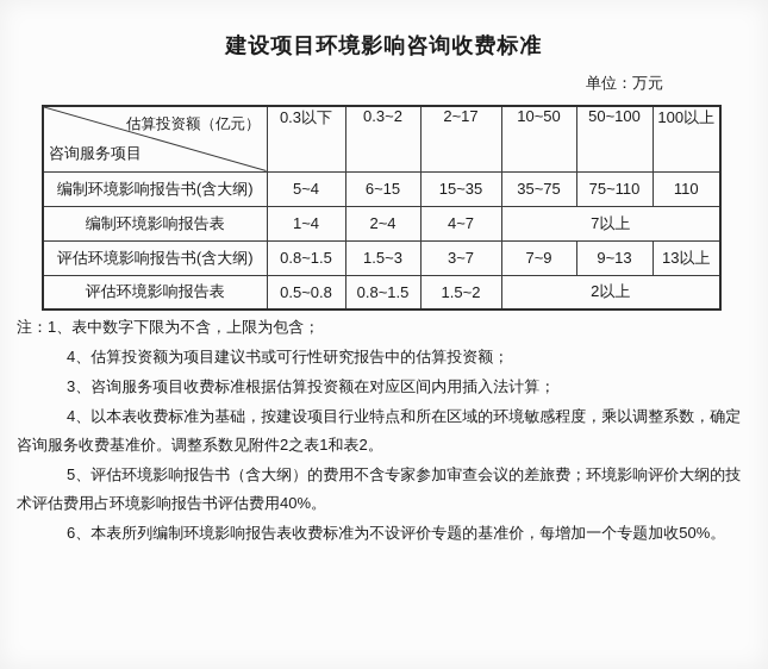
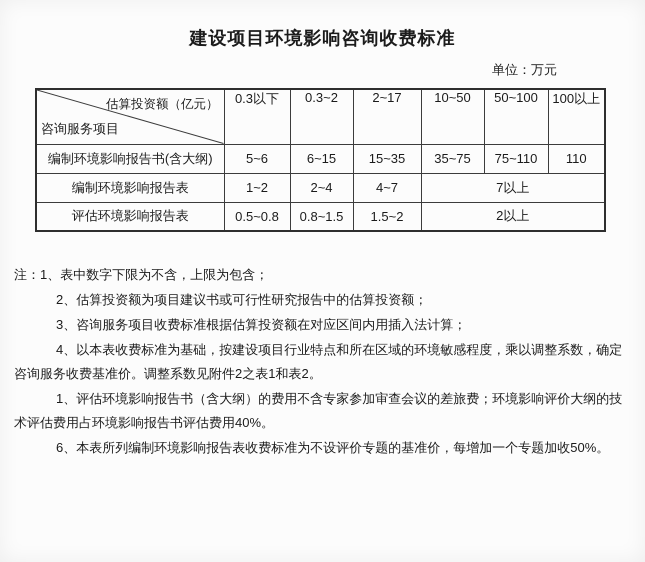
  建设项目环境影响咨询收费标准
  单位：万元
  估算投资额（亿元） 咨询服务项目	0.3以下	0.3~2	2~17	10~50	50~100	100以上
- 编制环境影响报告书(含大纲)	5~4	6~15	15~35	35~75	75~110	110
+ 编制环境影响报告书(含大纲)	5~6	6~15	15~35	35~75	75~110	110
- 编制环境影响报告表	1~4	2~4	4~7	7以上
+ 编制环境影响报告表	1~2	2~4	4~7	7以上
- 评估环境影响报告书(含大纲)	0.8~1.5	1.5~3	3~7	7~9	9~13	13以上
  评估环境影响报告表	0.5~0.8	0.8~1.5	1.5~2	2以上
  注：1、表中数字下限为不含，上限为包含；
- 4、估算投资额为项目建议书或可行性研究报告中的估算投资额；
+ 2、估算投资额为项目建议书或可行性研究报告中的估算投资额；
  3、咨询服务项目收费标准根据估算投资额在对应区间内用插入法计算；
  4、以本表收费标准为基础，按建设项目行业特点和所在区域的环境敏感程度，乘以调整系数，确定咨询服务收费基准价。调整系数见附件2之表1和表2。
- 5、评估环境影响报告书（含大纲）的费用不含专家参加审查会议的差旅费；环境影响评价大纲的技术评估费用占环境影响报告书评估费用40%。
+ 1、评估环境影响报告书（含大纲）的费用不含专家参加审查会议的差旅费；环境影响评价大纲的技术评估费用占环境影响报告书评估费用40%。
  6、本表所列编制环境影响报告表收费标准为不设评价专题的基准价，每增加一个专题加收50%。
